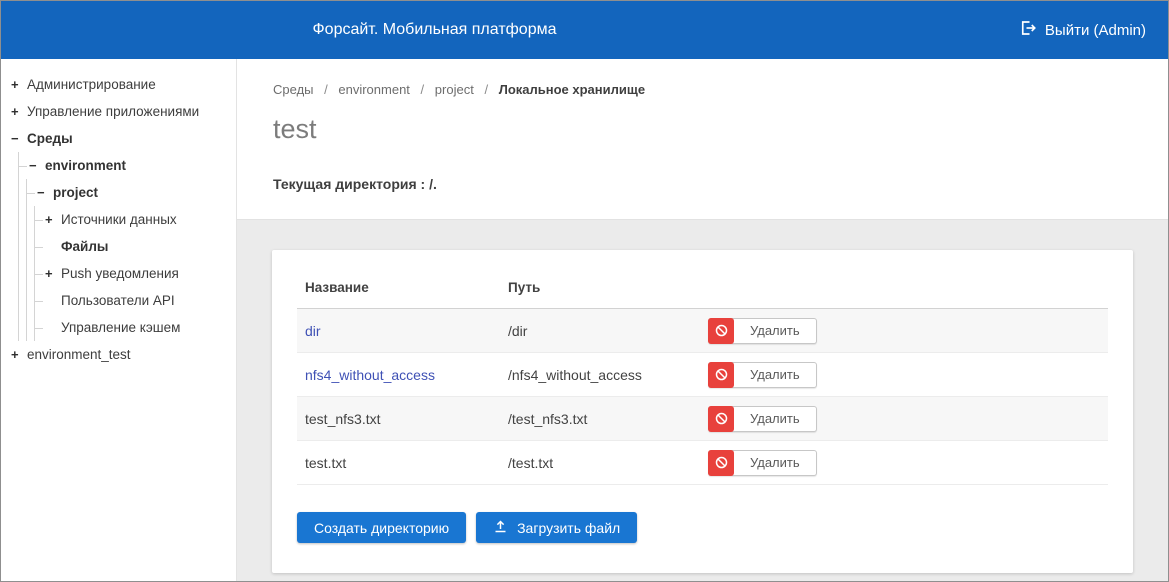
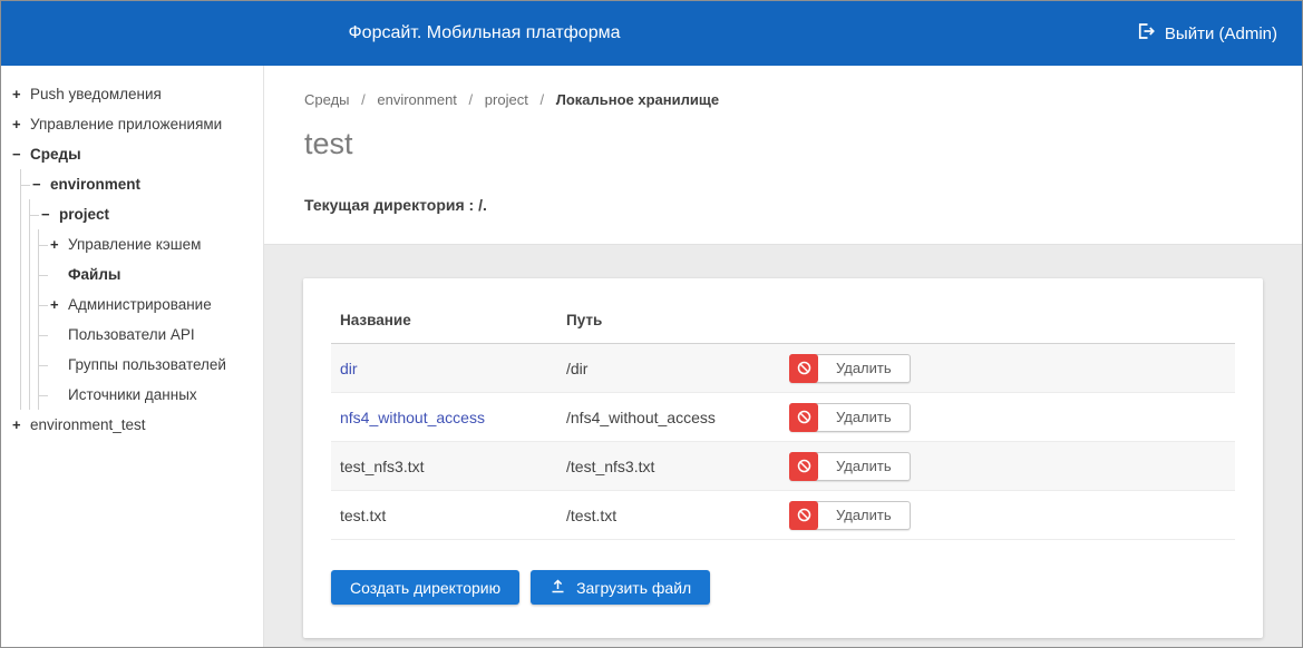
  Форсайт. Мобильная платформа
  Выйти (Admin)
  +
- Администрирование
+ Push уведомления
  +
  Управление приложениями
  −
  Среды
  −
  environment
  −
  project
  +
- Источники данных
+ Управление кэшем
  Файлы
  +
- Push уведомления
+ Администрирование
  Пользователи API
+ Группы пользователей
- Управление кэшем
+ Источники данных
  +
  environment_test
  Среды / environment / project / Локальное хранилище
  test
  Текущая директория : /.
  Название
  Путь
  dir
  /dir
  Удалить
  nfs4_without_access
  /nfs4_without_access
  Удалить
  test_nfs3.txt
  /test_nfs3.txt
  Удалить
  test.txt
  /test.txt
  Удалить
  Создать директорию
  Загрузить файл
